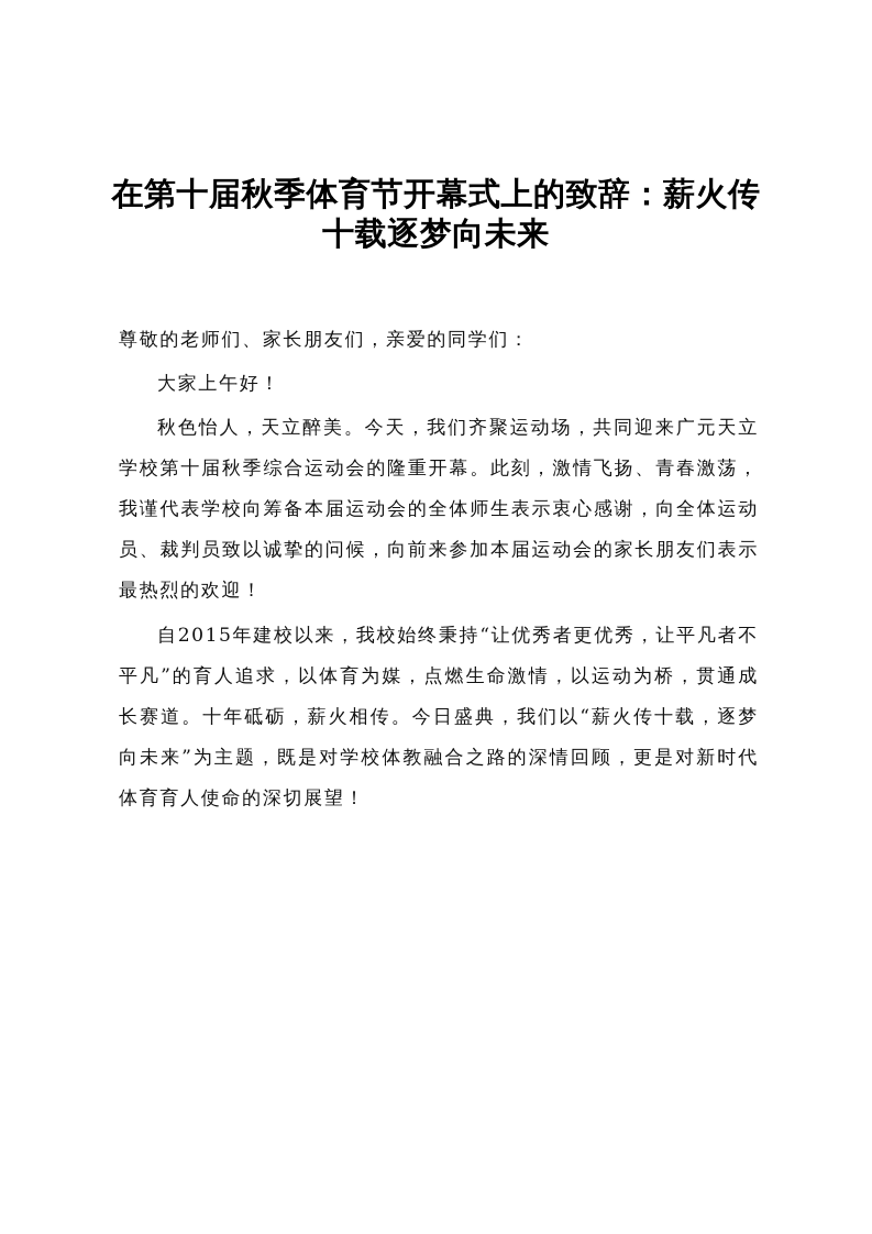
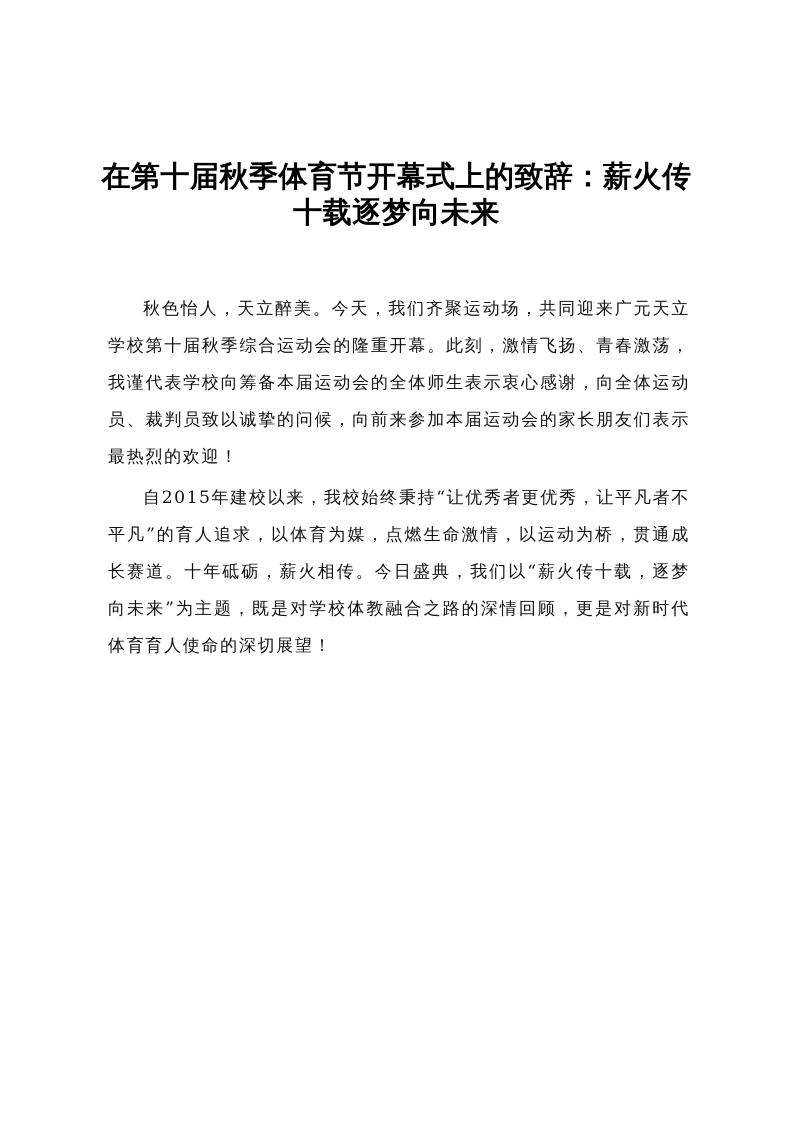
  在第十届秋季体育节开幕式上的致辞：薪火传十载逐梦向未来
- 尊敬的老师们、家长朋友们，亲爱的同学们：
- 大家上午好！
  秋色怡人，天立醉美。今天，我们齐聚运动场，共同迎来广元天立学校第十届秋季综合运动会的隆重开幕。此刻，激情飞扬、青春激荡，我谨代表学校向筹备本届运动会的全体师生表示衷心感谢，向全体运动员、裁判员致以诚挚的问候，向前来参加本届运动会的家长朋友们表示最热烈的欢迎！
  自2015年建校以来，我校始终秉持“让优秀者更优秀，让平凡者不平凡”的育人追求，以体育为媒，点燃生命激情，以运动为桥，贯通成长赛道。十年砥砺，薪火相传。今日盛典，我们以“薪火传十载，逐梦向未来”为主题，既是对学校体教融合之路的深情回顾，更是对新时代体育育人使命的深切展望！
